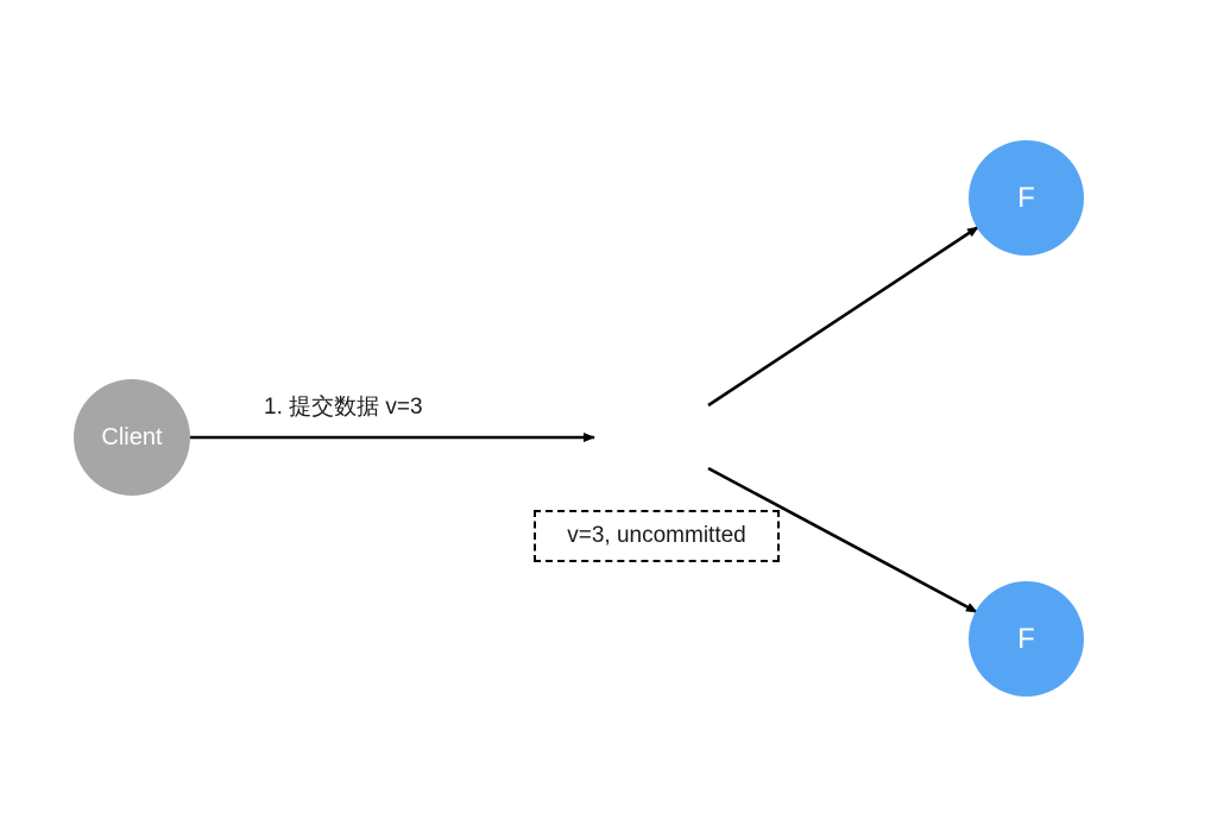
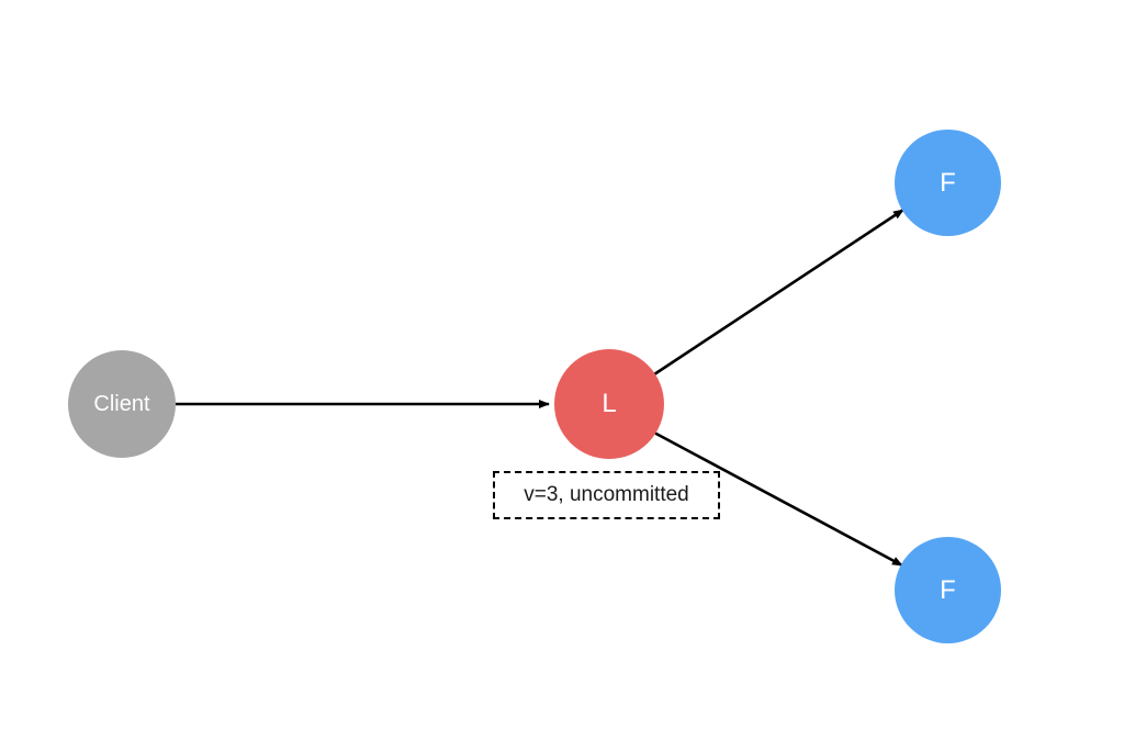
  Client
+ L
  F
  F
- 1. 提交数据 v=3
  v=3, uncommitted
